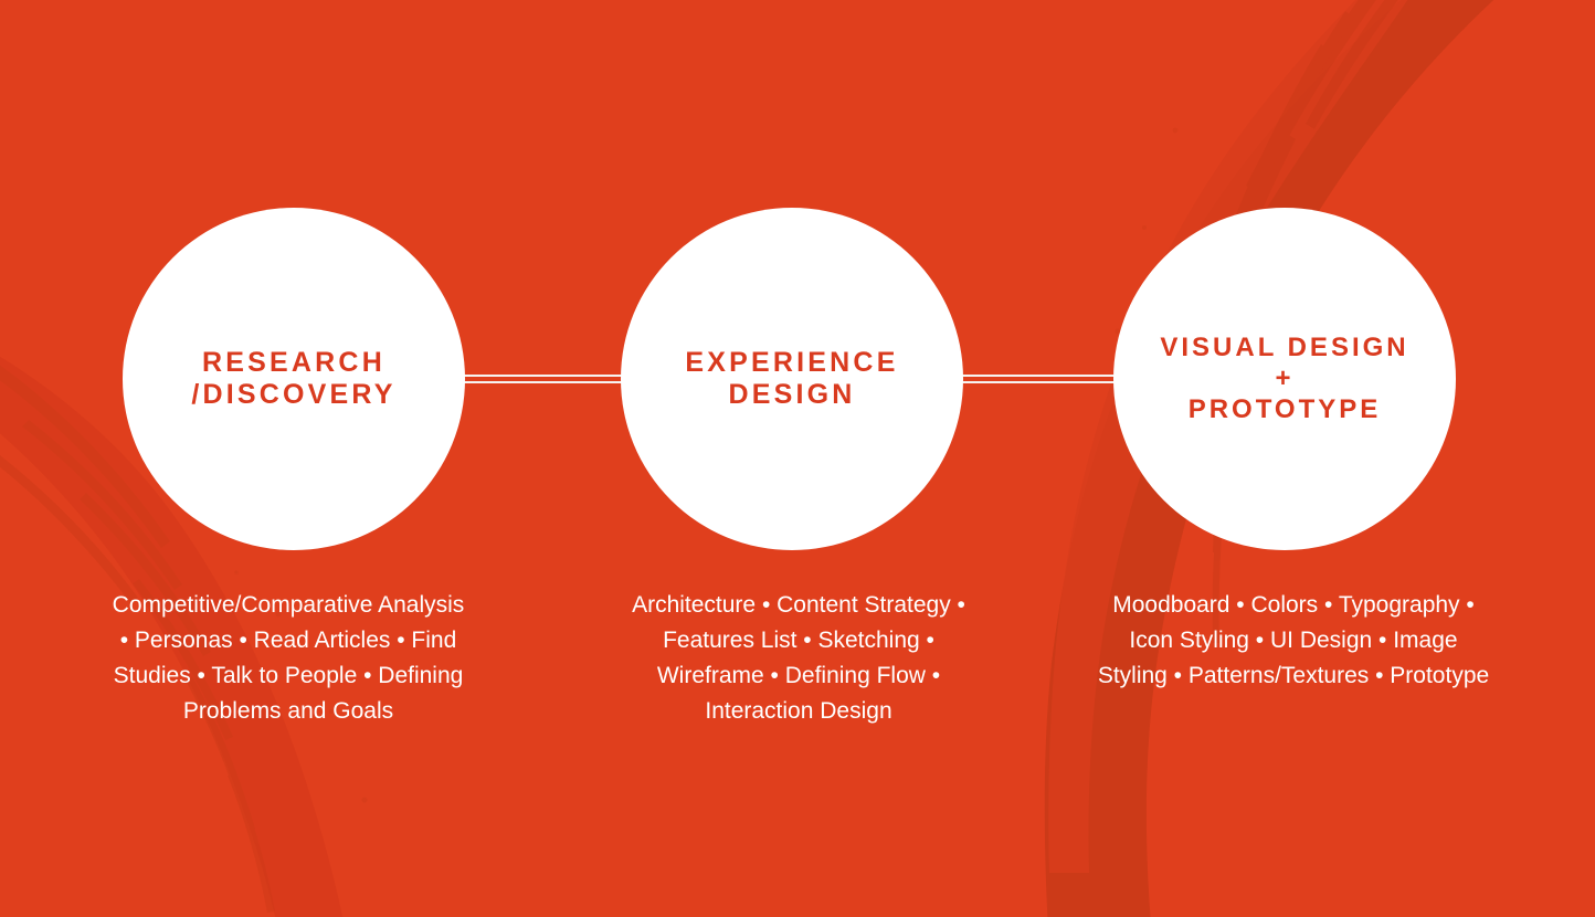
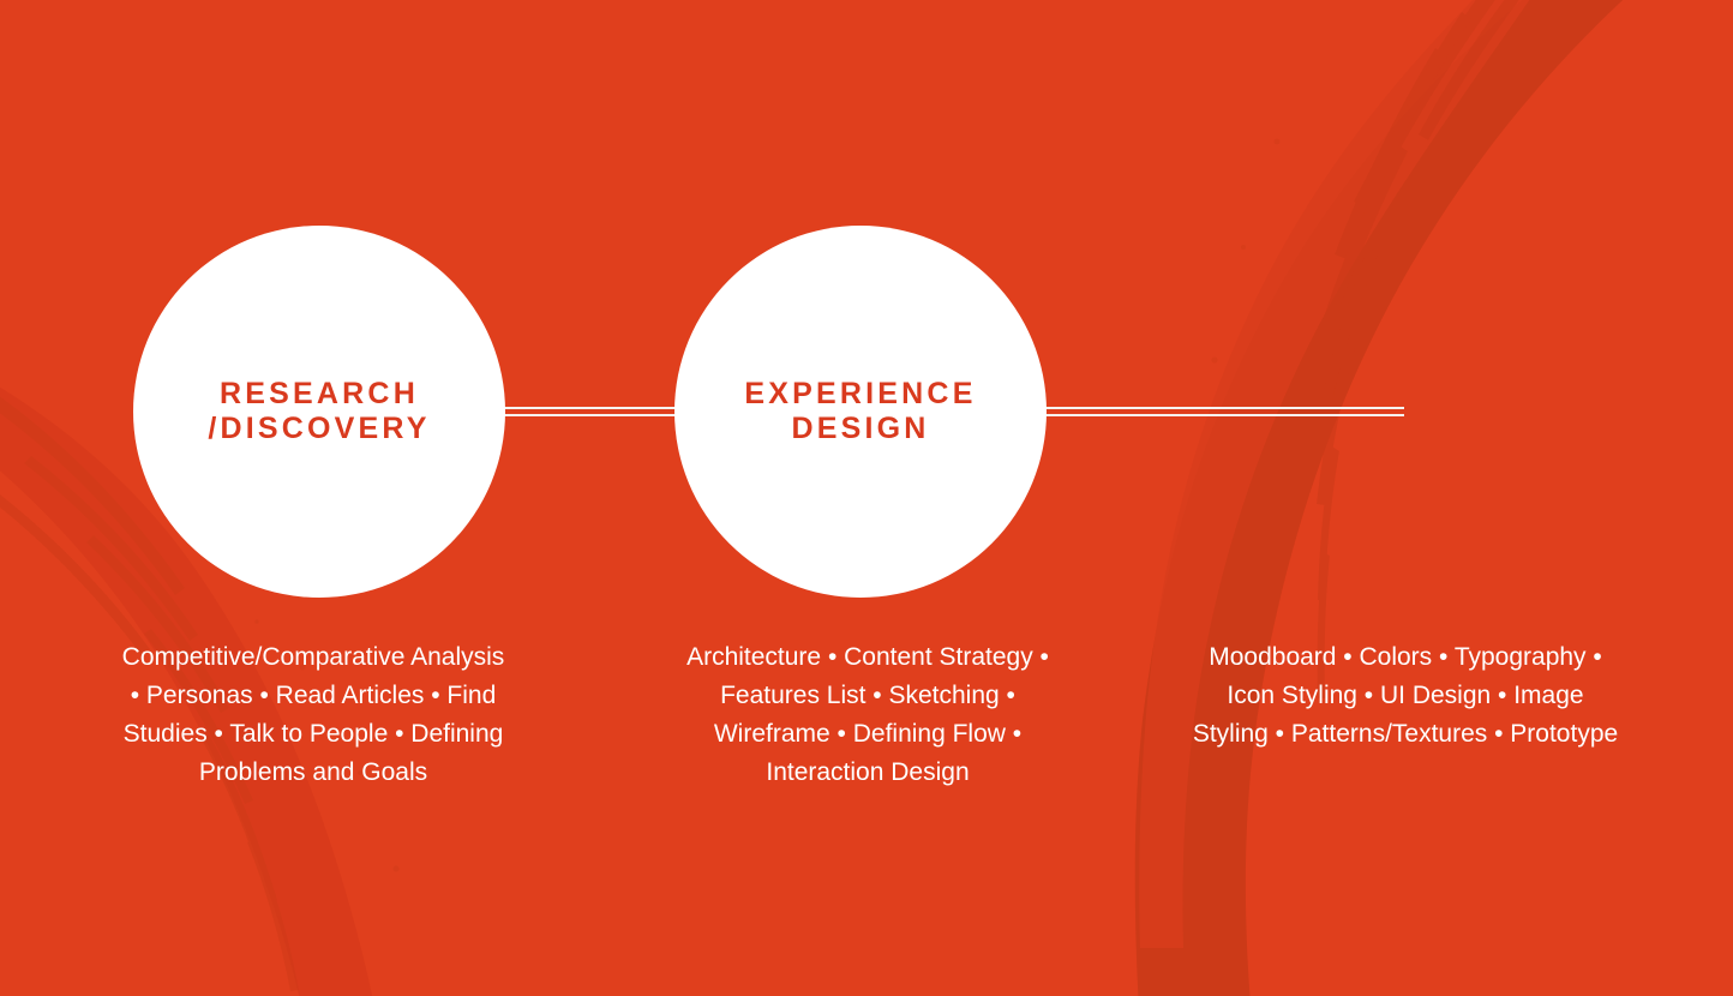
  RESEARCH
  /DISCOVERY
  EXPERIENCE
  DESIGN
- VISUAL DESIGN
- +
- PROTOTYPE
  Competitive/Comparative Analysis • Personas • Read Articles • Find Studies • Talk to People • Defining Problems and Goals
  Architecture • Content Strategy • Features List • Sketching • Wireframe • Defining Flow • Interaction Design
  Moodboard • Colors • Typography • Icon Styling • UI Design • Image Styling • Patterns/Textures • Prototype
